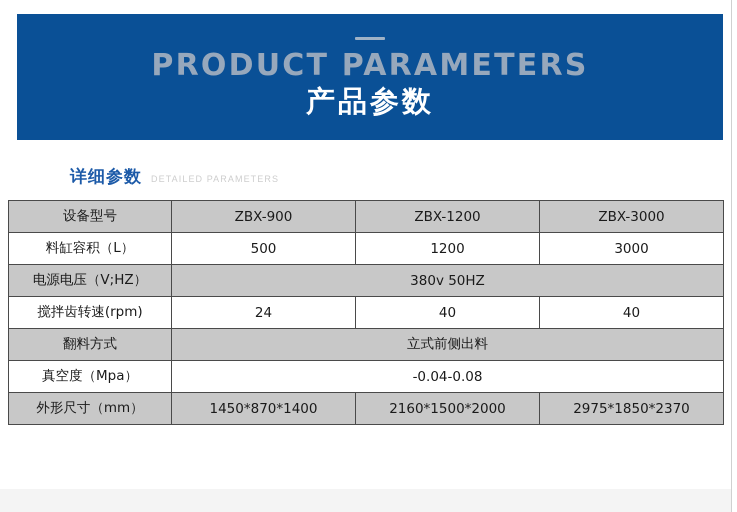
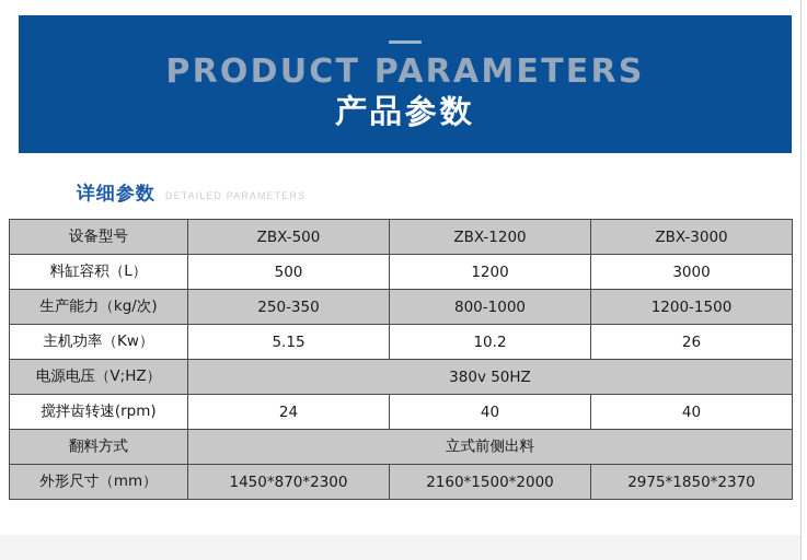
  PRODUCT PARAMETERS
  产品参数
  详细参数
  DETAILED PARAMETERS
- 设备型号	ZBX-900	ZBX-1200	ZBX-3000
+ 设备型号	ZBX-500	ZBX-1200	ZBX-3000
  料缸容积（L）	500	1200	3000
+ 生产能力（kg/次)	250-350	800-1000	1200-1500
+ 主机功率（Kw）	5.15	10.2	26
  电源电压（V;HZ）	380v 50HZ
  搅拌齿转速(rpm)	24	40	40
  翻料方式	立式前侧出料
- 真空度（Mpa）	-0.04-0.08
- 外形尺寸（mm）	1450*870*1400	2160*1500*2000	2975*1850*2370
+ 外形尺寸（mm）	1450*870*2300	2160*1500*2000	2975*1850*2370
